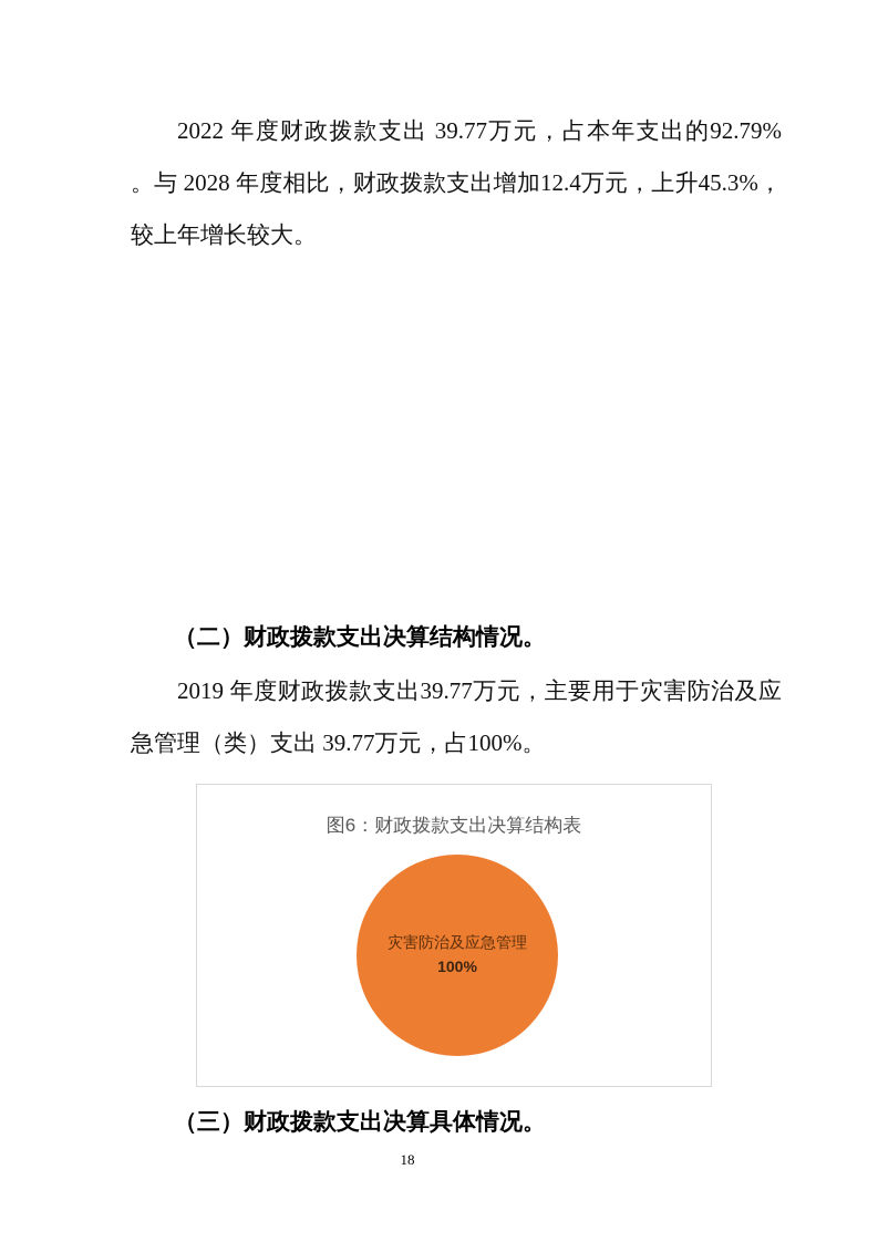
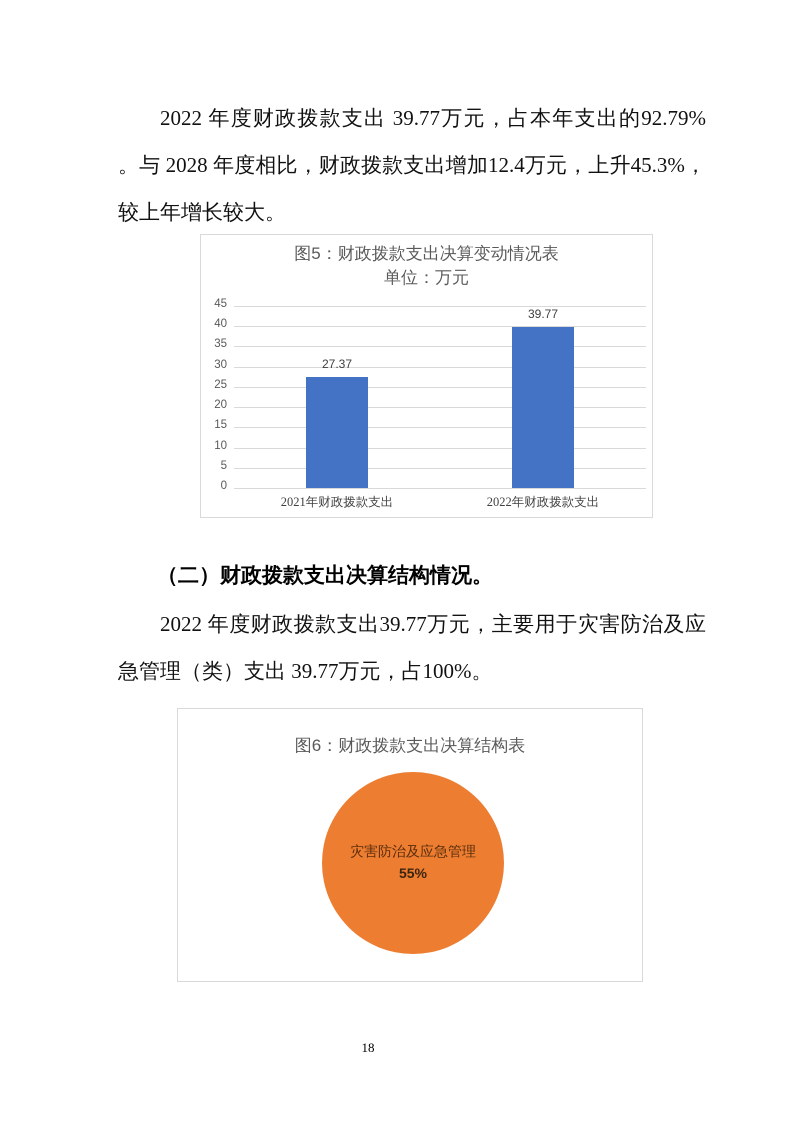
  2022 年度财政拨款支出 39.77万元，占本年支出的92.79% 。与 2028 年度相比，财政拨款支出增加12.4万元，上升45.3%， 较上年增长较大。
+ 图5：财政拨款支出决算变动情况表
+ 单位：万元
+ 45
+ 40
+ 35
+ 30
+ 25
+ 20
+ 15
+ 10
+ 5
+ 0
+ 27.37
+ 39.77
+ 2021年财政拨款支出
+ 2022年财政拨款支出
  （二）财政拨款支出决算结构情况。
- 2019 年度财政拨款支出39.77万元，主要用于灾害防治及应急管理（类）支出 39.77万元，占100%。
+ 2022 年度财政拨款支出39.77万元，主要用于灾害防治及应急管理（类）支出 39.77万元，占100%。
  图6：财政拨款支出决算结构表
  灾害防治及应急管理
- 100%
+ 55%
- （三）财政拨款支出决算具体情况。
  18
